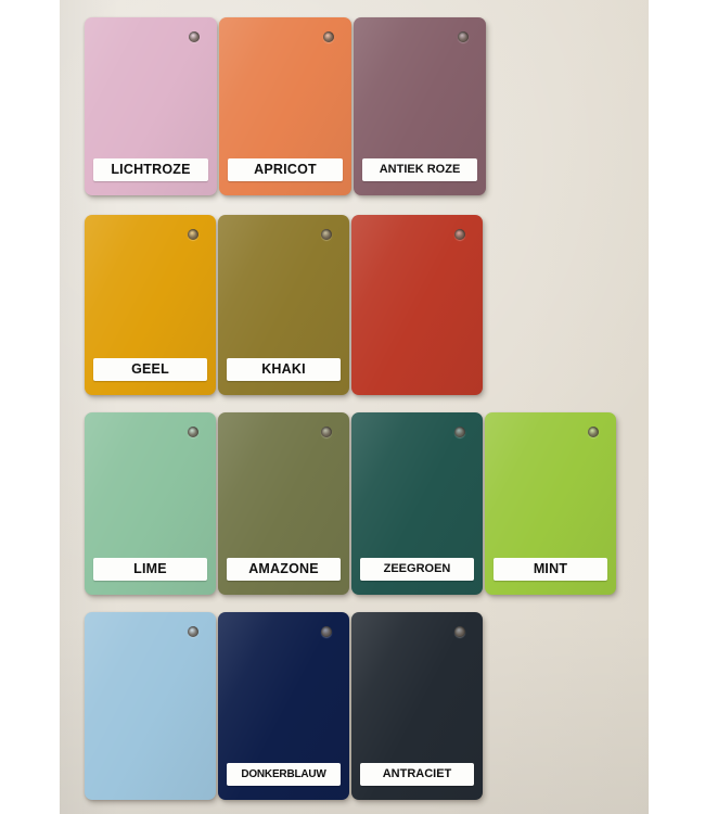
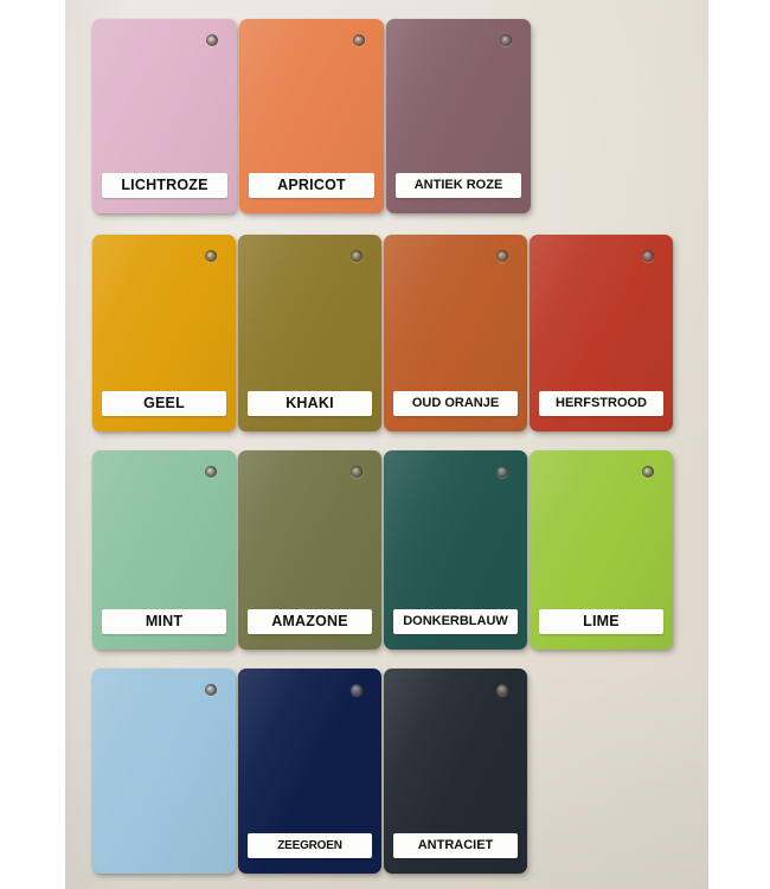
  LICHTROZE
  APRICOT
  ANTIEK ROZE
  GEEL
  KHAKI
+ OUD ORANJE
+ HERFSTROOD
- LIME
+ MINT
  AMAZONE
- ZEEGROEN
+ DONKERBLAUW
- MINT
+ LIME
- DONKERBLAUW
+ ZEEGROEN
  ANTRACIET
